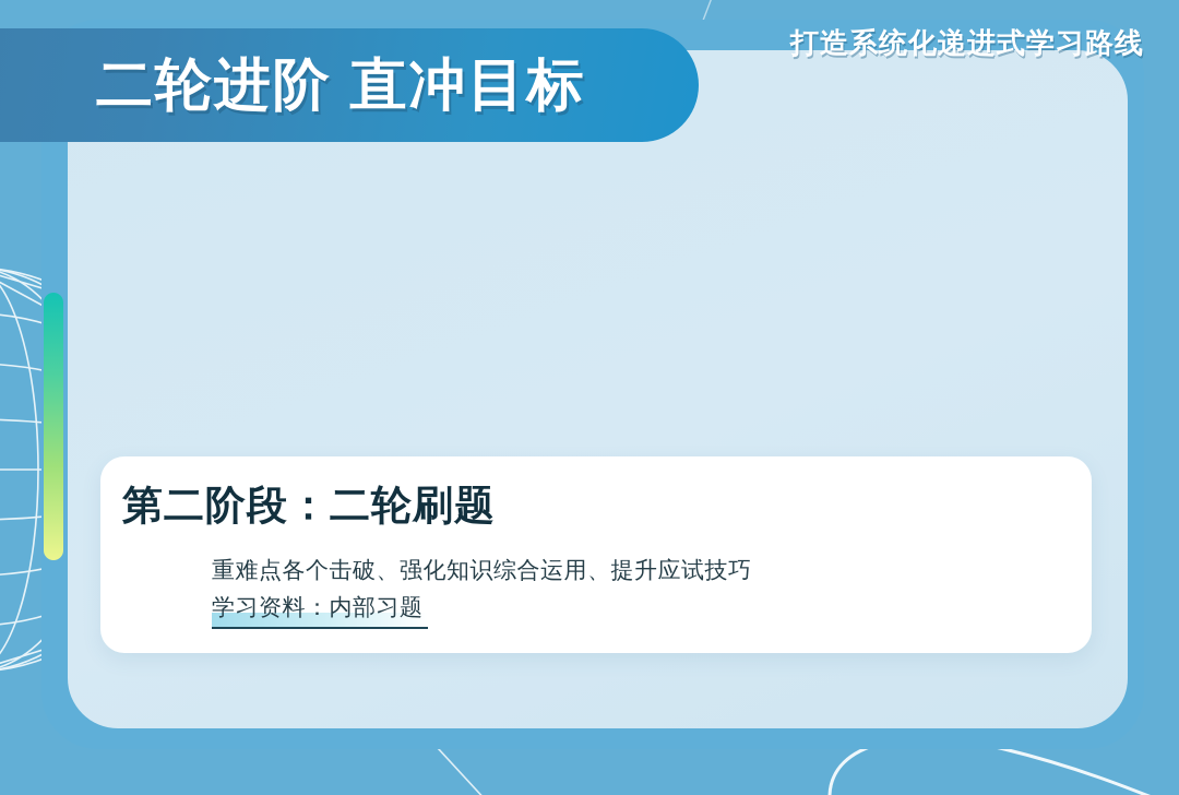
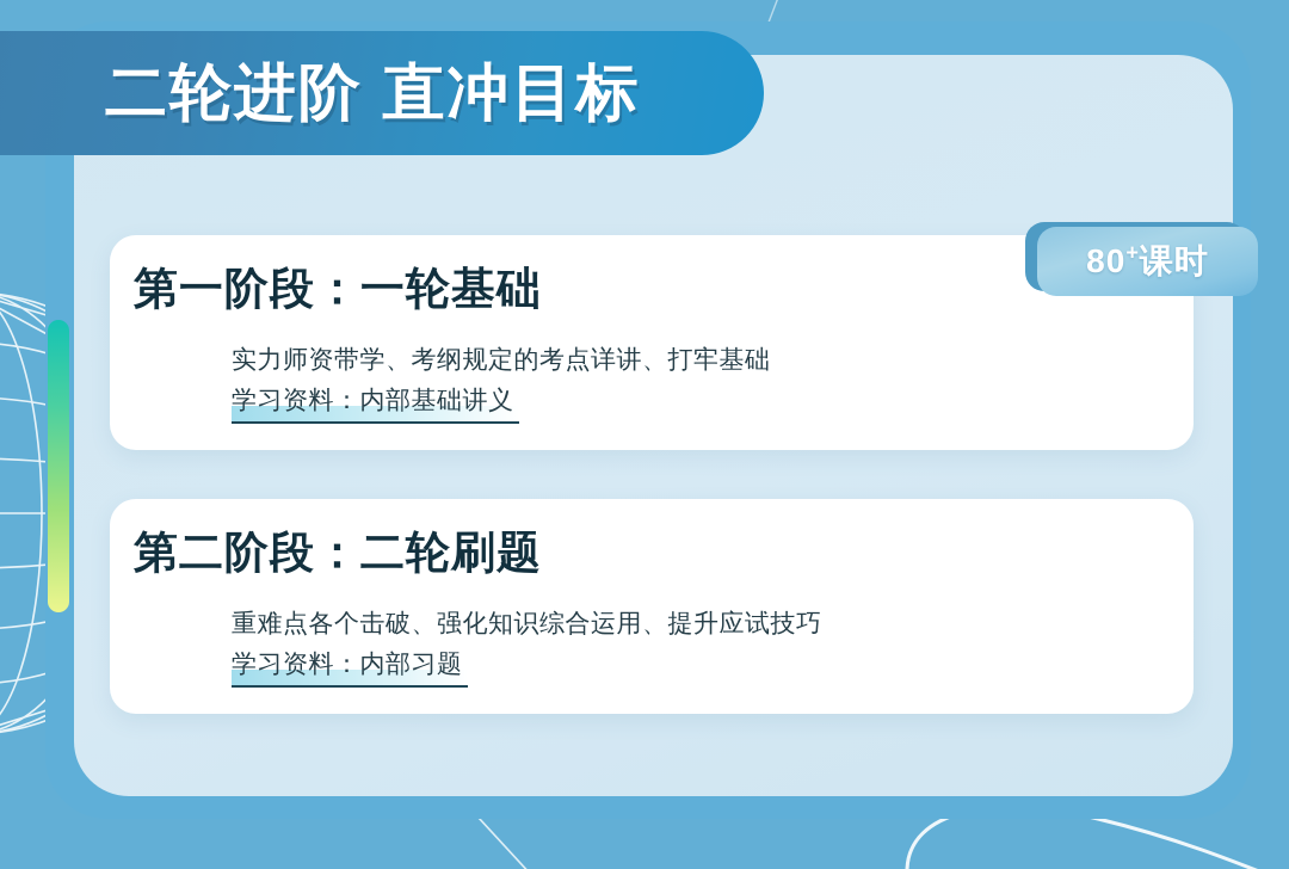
- 打造系统化递进式学习路线
  二轮进阶 直冲目标
+ 第一阶段：一轮基础
+ 实力师资带学、考纲规定的考点详讲、打牢基础
+ 学习资料：内部基础讲义
+ 80+课时
  第二阶段：二轮刷题
  重难点各个击破、强化知识综合运用、提升应试技巧
  学习资料：内部习题
